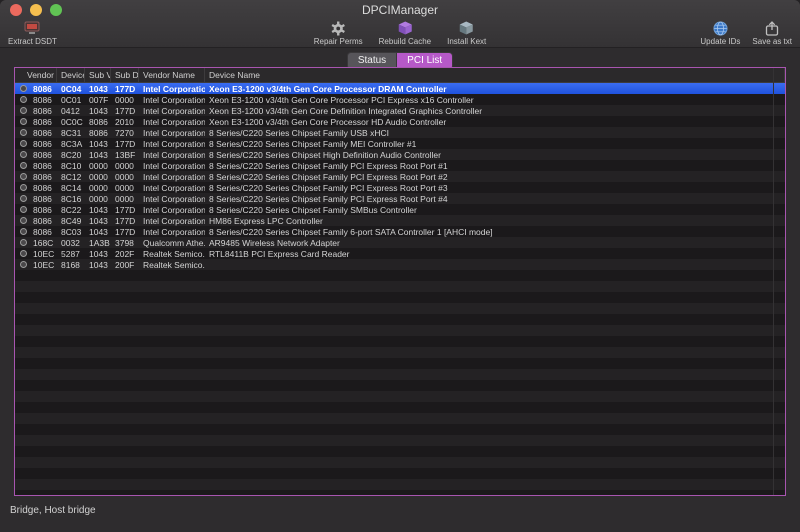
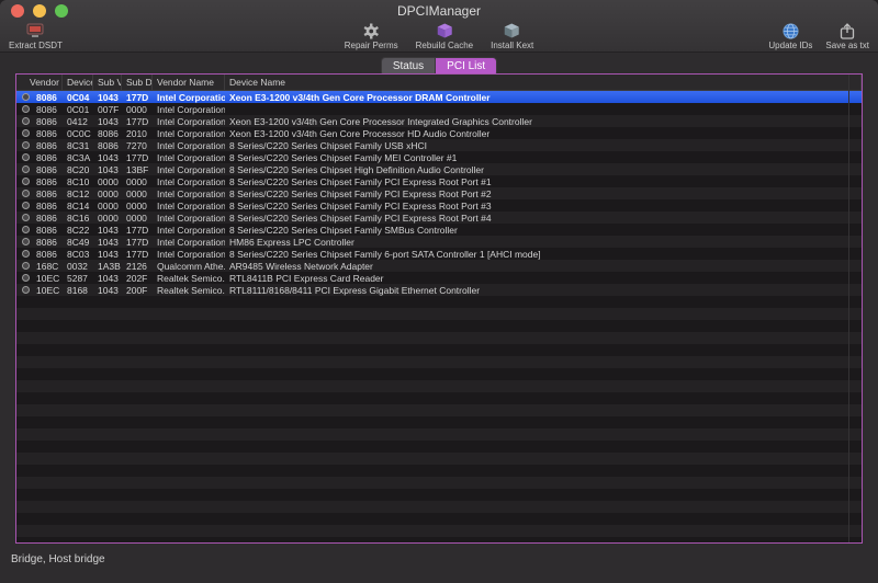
  DPCIManager
  Extract DSDT
  Repair Perms
  Rebuild Cache
  Install Kext
  Update IDs
  Save as txt
  Status
  PCI List
  Vendor
  Device
  Vendor Name
  Device Name
  8086
  0C04
  1043
  177D
  Intel Corporatio
  Xeon E3-1200 v3/4th Gen Core Processor DRAM Controller
  8086
  0C01
  007F
  0000
  Intel Corporation
- Xeon E3-1200 v3/4th Gen Core Processor PCI Express x16 Controller
  8086
  0412
  1043
  177D
  Intel Corporation
- Xeon E3-1200 v3/4th Gen Core Definition Integrated Graphics Controller
+ Xeon E3-1200 v3/4th Gen Core Processor Integrated Graphics Controller
  8086
  0C0C
  8086
  2010
  Intel Corporation
  Xeon E3-1200 v3/4th Gen Core Processor HD Audio Controller
  8086
  8C31
  8086
  7270
  Intel Corporation
  8 Series/C220 Series Chipset Family USB xHCI
  8086
  8C3A
  1043
  177D
  Intel Corporation
  8 Series/C220 Series Chipset Family MEI Controller #1
  8086
  8C20
  1043
  13BF
  Intel Corporation
  8 Series/C220 Series Chipset High Definition Audio Controller
  8086
  8C10
  0000
  0000
  Intel Corporation
  8 Series/C220 Series Chipset Family PCI Express Root Port #1
  8086
  8C12
  0000
  0000
  Intel Corporation
  8 Series/C220 Series Chipset Family PCI Express Root Port #2
  8086
  8C14
  0000
  0000
  Intel Corporation
  8 Series/C220 Series Chipset Family PCI Express Root Port #3
  8086
  8C16
  0000
  0000
  Intel Corporation
  8 Series/C220 Series Chipset Family PCI Express Root Port #4
  8086
  8C22
  1043
  177D
  Intel Corporation
  8 Series/C220 Series Chipset Family SMBus Controller
  8086
  8C49
  1043
  177D
  Intel Corporation
  HM86 Express LPC Controller
  8086
  8C03
  1043
  177D
  Intel Corporation
  8 Series/C220 Series Chipset Family 6-port SATA Controller 1 [AHCI mode]
  168C
  0032
  1A3B
- 3798
+ 2126
  Qualcomm Athe.
  AR9485 Wireless Network Adapter
  10EC
  5287
  1043
  202F
  Realtek Semico.
  RTL8411B PCI Express Card Reader
  10EC
  8168
  1043
  200F
  Realtek Semico.
+ RTL8111/8168/8411 PCI Express Gigabit Ethernet Controller
  Bridge, Host bridge
